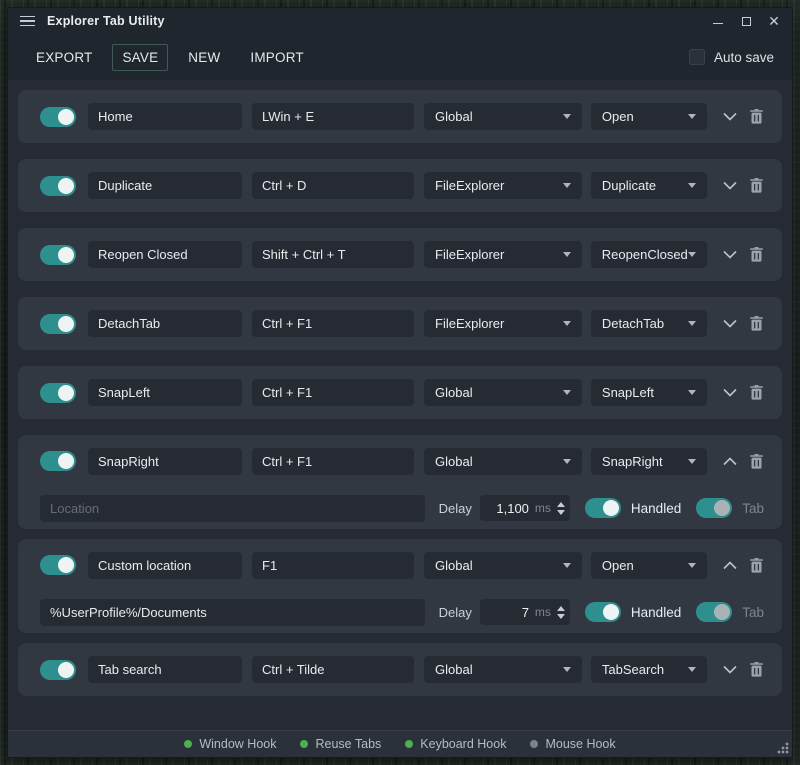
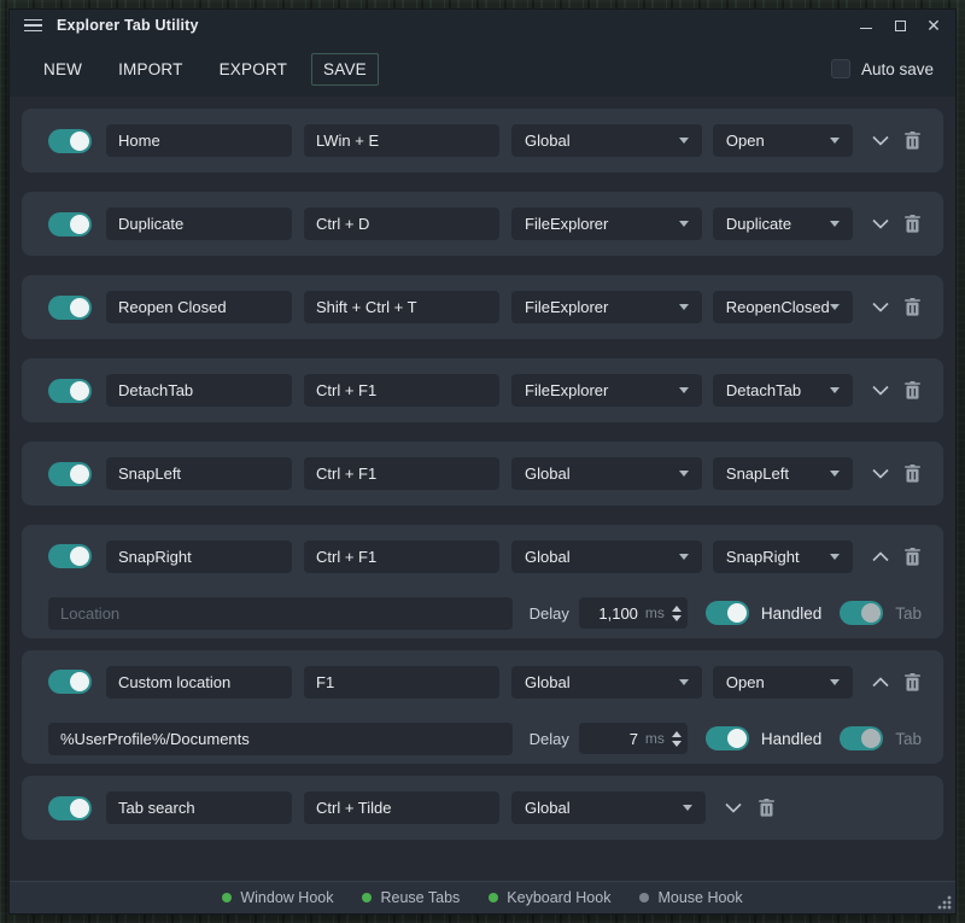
  Explorer Tab Utility
  ✕
- EXPORT
+ NEW
- SAVE
+ IMPORT
- NEW
+ EXPORT
- IMPORT
+ SAVE
  Auto save
  Home
  LWin + E
  Global
  Open
  Duplicate
  Ctrl + D
  FileExplorer
  Duplicate
  Reopen Closed
  Shift + Ctrl + T
  FileExplorer
  ReopenClosed
  DetachTab
  Ctrl + F1
  FileExplorer
  DetachTab
  SnapLeft
  Ctrl + F1
  Global
  SnapLeft
  SnapRight
  Ctrl + F1
  Global
  SnapRight
  Location
  Delay
  1,100
  ms
  Handled
  Tab
  Custom location
  F1
  Global
  Open
  %UserProfile%/Documents
  Delay
  7
  ms
  Handled
  Tab
  Tab search
  Ctrl + Tilde
  Global
- TabSearch
  Window Hook
  Reuse Tabs
  Keyboard Hook
  Mouse Hook
